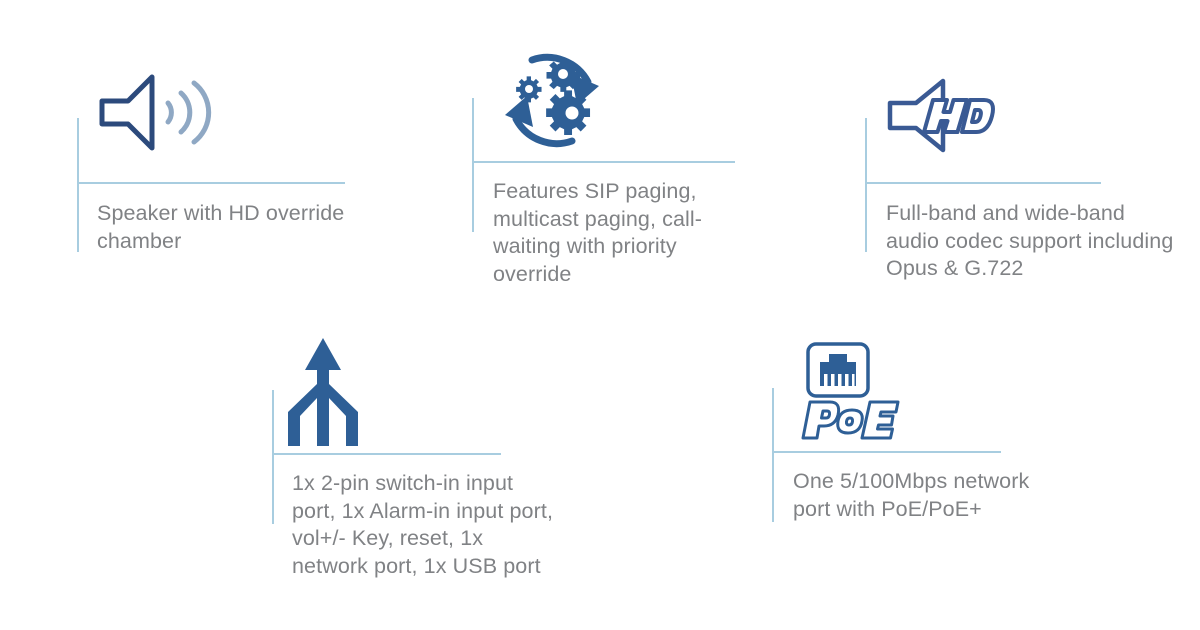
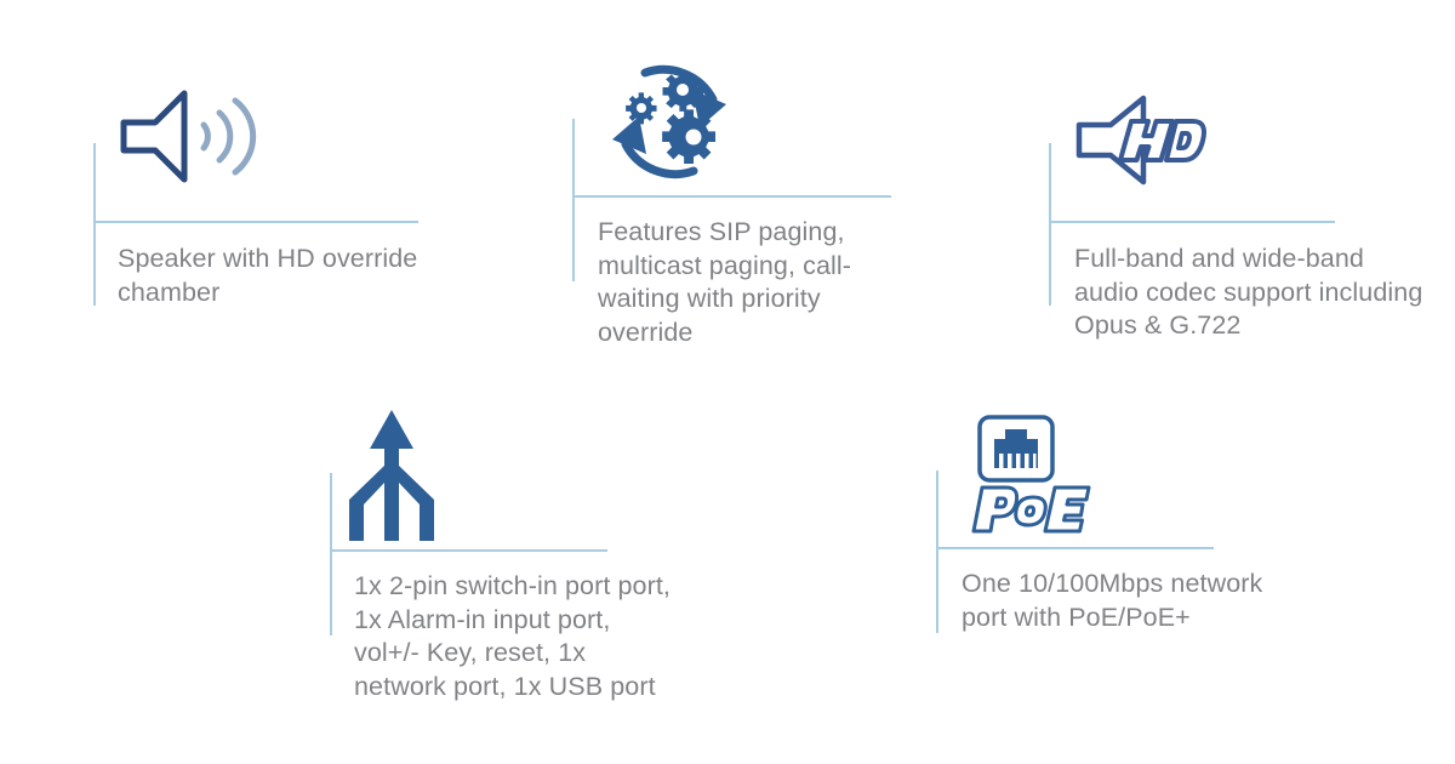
  Speaker with HD override chamber
  Features SIP paging, multicast paging, call-waiting with priority override
  Full-band and wide-band audio codec support including Opus & G.722
- 1x 2-pin switch-in input port, 1x Alarm-in input port, vol+/- Key, reset, 1x network port, 1x USB port
+ 1x 2-pin switch-in port port, 1x Alarm-in input port, vol+/- Key, reset, 1x network port, 1x USB port
- One 5/100Mbps network port with PoE/PoE+
+ One 10/100Mbps network port with PoE/PoE+
